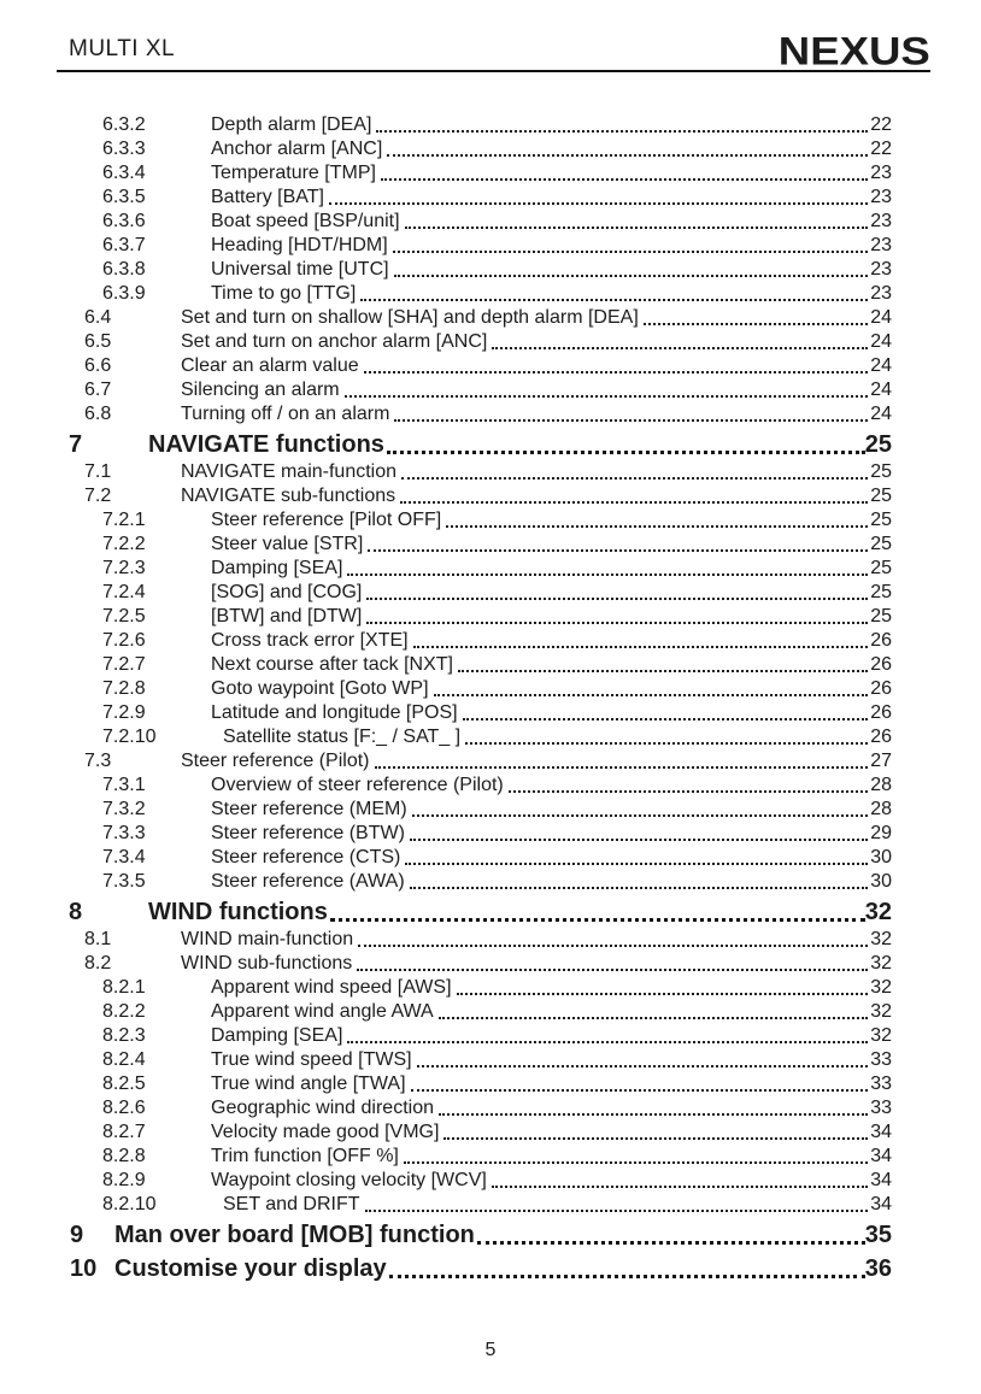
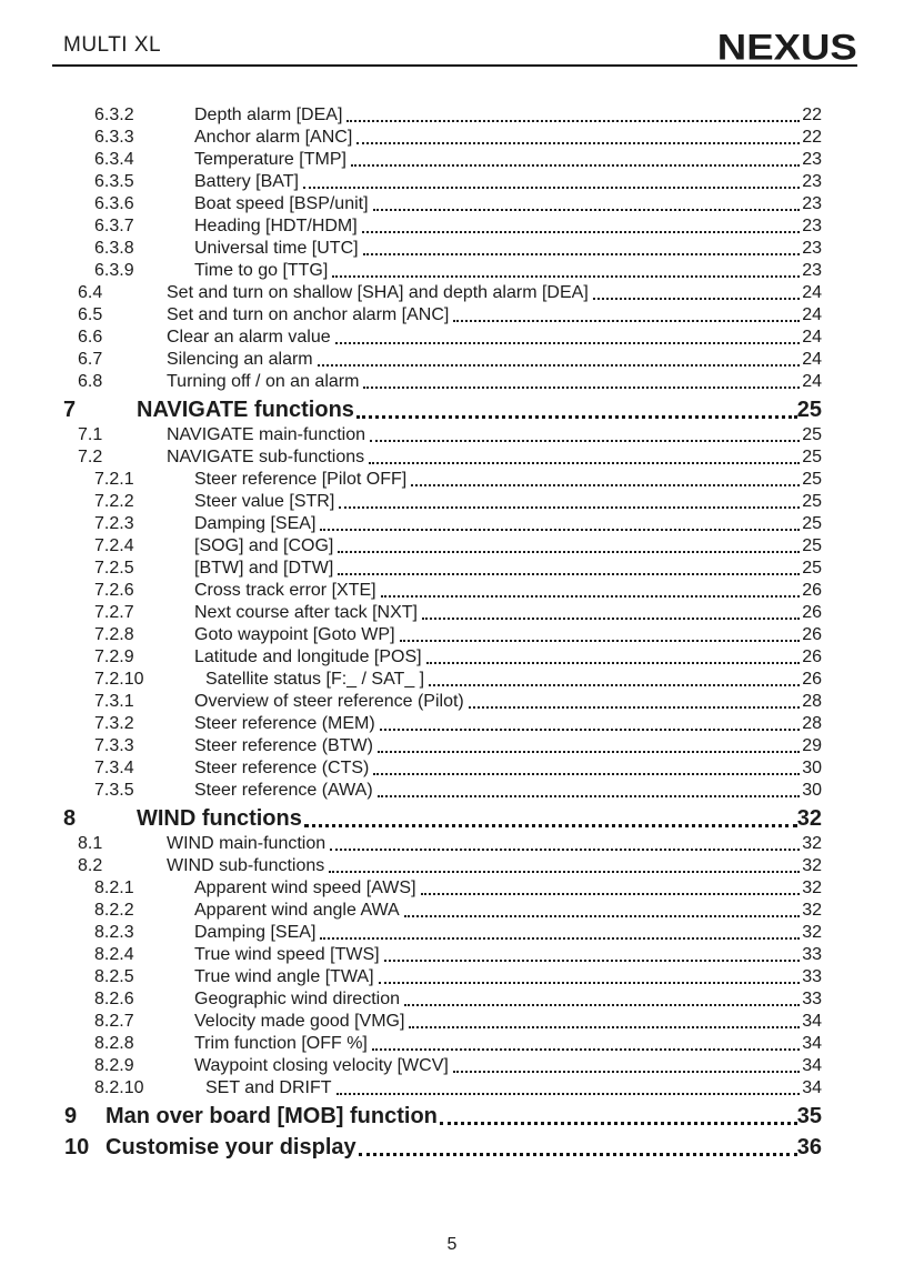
  MULTI XL
  NEXUS
  6.3.2
  Depth alarm [DEA]
  22
  6.3.3
  Anchor alarm [ANC]
  22
  6.3.4
  Temperature [TMP]
  23
  6.3.5
  Battery [BAT]
  23
  6.3.6
  Boat speed [BSP/unit]
  23
  6.3.7
  Heading [HDT/HDM]
  23
  6.3.8
  Universal time [UTC]
  23
  6.3.9
  Time to go [TTG]
  23
  6.4
  Set and turn on shallow [SHA] and depth alarm [DEA]
  24
  6.5
  Set and turn on anchor alarm [ANC]
  24
  6.6
  Clear an alarm value
  24
  6.7
  Silencing an alarm
  24
  6.8
  Turning off / on an alarm
  24
  7
  NAVIGATE functions
  25
  7.1
  NAVIGATE main-function
  25
  7.2
  NAVIGATE sub-functions
  25
  7.2.1
  Steer reference [Pilot OFF]
  25
  7.2.2
  Steer value [STR]
  25
  7.2.3
  Damping [SEA]
  25
  7.2.4
  [SOG] and [COG]
  25
  7.2.5
  [BTW] and [DTW]
  25
  7.2.6
  Cross track error [XTE]
  26
  7.2.7
  Next course after tack [NXT]
  26
  7.2.8
  Goto waypoint [Goto WP]
  26
  7.2.9
  Latitude and longitude [POS]
  26
  7.2.10
  Satellite status [F:_ / SAT_ ]
  26
- 7.3
- Steer reference (Pilot)
- 27
  7.3.1
  Overview of steer reference (Pilot)
  28
  7.3.2
  Steer reference (MEM)
  28
  7.3.3
  Steer reference (BTW)
  29
  7.3.4
  Steer reference (CTS)
  30
  7.3.5
  Steer reference (AWA)
  30
  8
  WIND functions
  32
  8.1
  WIND main-function
  32
  8.2
  WIND sub-functions
  32
  8.2.1
  Apparent wind speed [AWS]
  32
  8.2.2
  Apparent wind angle AWA
  32
  8.2.3
  Damping [SEA]
  32
  8.2.4
  True wind speed [TWS]
  33
  8.2.5
  True wind angle [TWA]
  33
  8.2.6
  Geographic wind direction
  33
  8.2.7
  Velocity made good [VMG]
  34
  8.2.8
  Trim function [OFF %]
  34
  8.2.9
  Waypoint closing velocity [WCV]
  34
  8.2.10
  SET and DRIFT
  34
  9
  Man over board [MOB] function
  35
  10
  Customise your display
  36
  5
